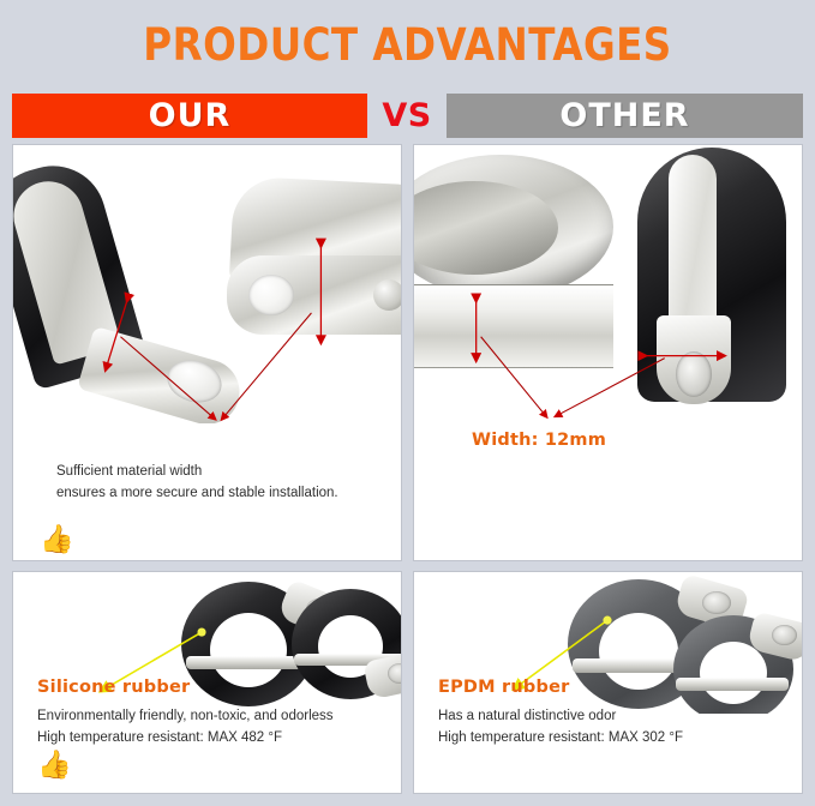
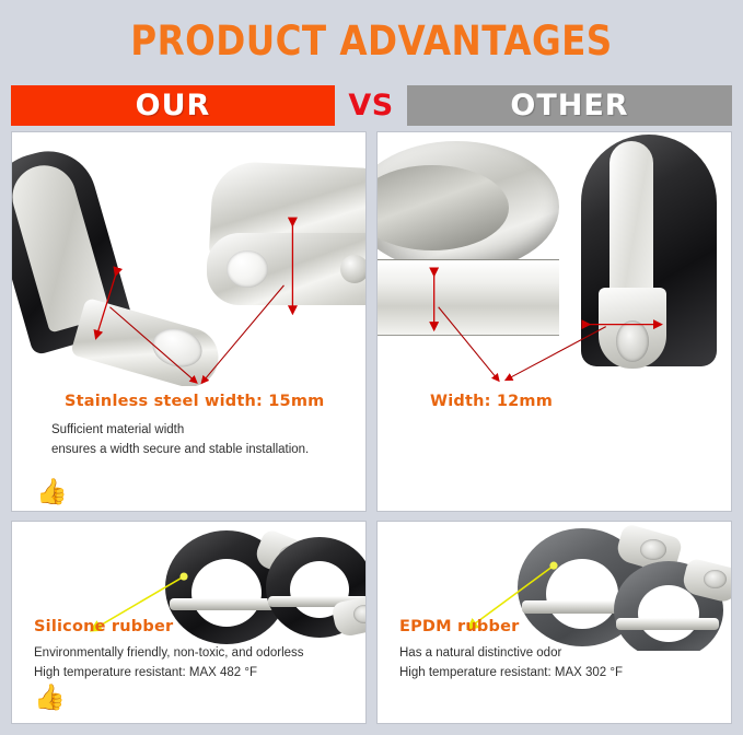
  PRODUCT ADVANTAGES
  OUR
  VS
  OTHER
+ Stainless steel width: 15mm
  Sufficient material width
- ensures a more secure and stable installation.
+ ensures a width secure and stable installation.
  👍
  Width: 12mm
  Silicone rubber
  Environmentally friendly, non-toxic, and odorless
  High temperature resistant: MAX 482 °F
  👍
  EPDM rubber
  Has a natural distinctive odor
  High temperature resistant: MAX 302 °F
